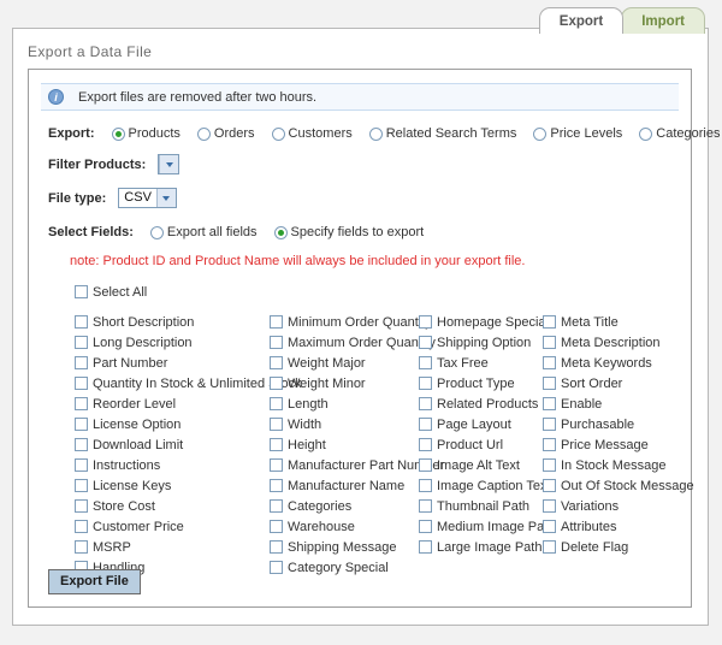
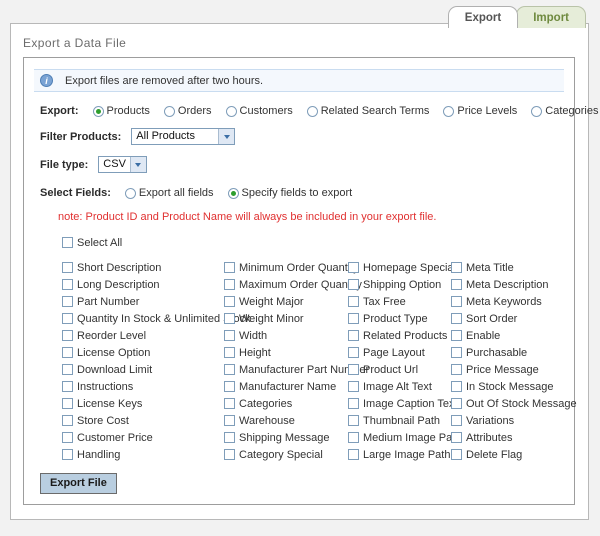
  Export
  Import
  Export a Data File
  i
  Export files are removed after two hours.
  Export:
  Products
  Orders
  Customers
  Related Search Terms
  Price Levels
  Categories
  Filter Products:
+ All Products
  File type:
  CSV
  Select Fields:
  Export all fields
  Specify fields to export
  note: Product ID and Product Name will always be included in your export file.
  Select All
  Short Description
  Long Description
  Part Number
  Quantity In Stock & Unlimitedock
  Reorder Level
  License Option
  Download Limit
  Instructions
  License Keys
  Store Cost
  Customer Price
- MSRP
  Handling
  Minimum Order Quant
  Maximum Order Quany
  Weight Major
  Weight Minor
- Length
  Width
  Height
  Manufacturer Part Nuer
  Manufacturer Name
  Categories
  Warehouse
  Shipping Message
  Category Special
  Homepage Speci
  Shipping Option
  Tax Free
  Product Type
  Related Products
  Page Layout
  Product Url
  Image Alt Text
  Image Caption Te
  Thumbnail Path
  Medium Image Pa
  Large Image Path
  Meta Title
  Meta Description
  Meta Keywords
  Sort Order
  Enable
  Purchasable
  Price Message
  In Stock Message
  Out Of Stock Message
  Variations
  Attributes
  Delete Flag
  Export File
